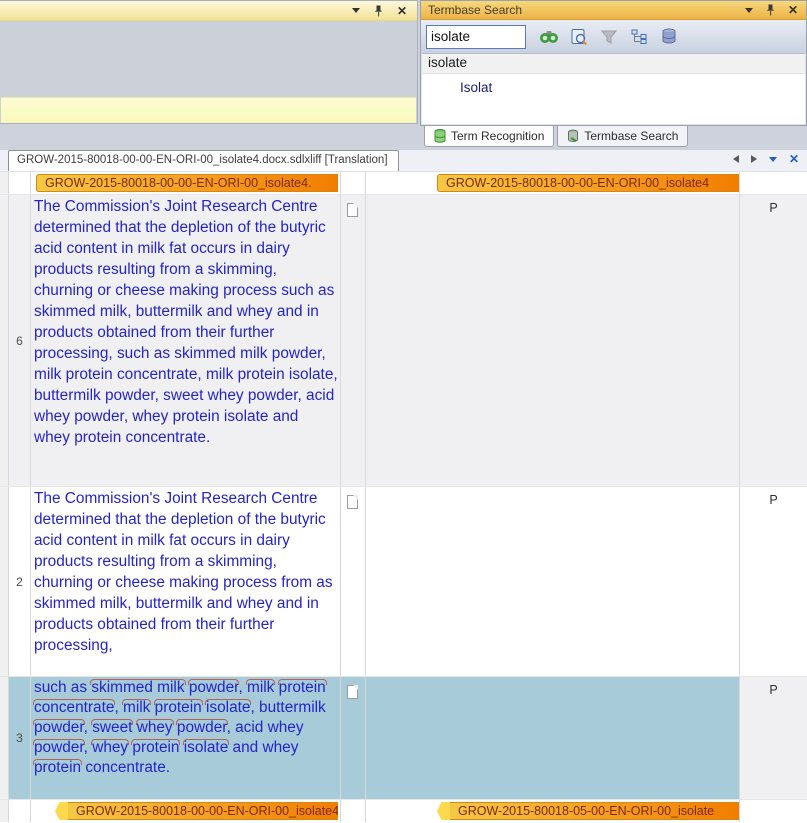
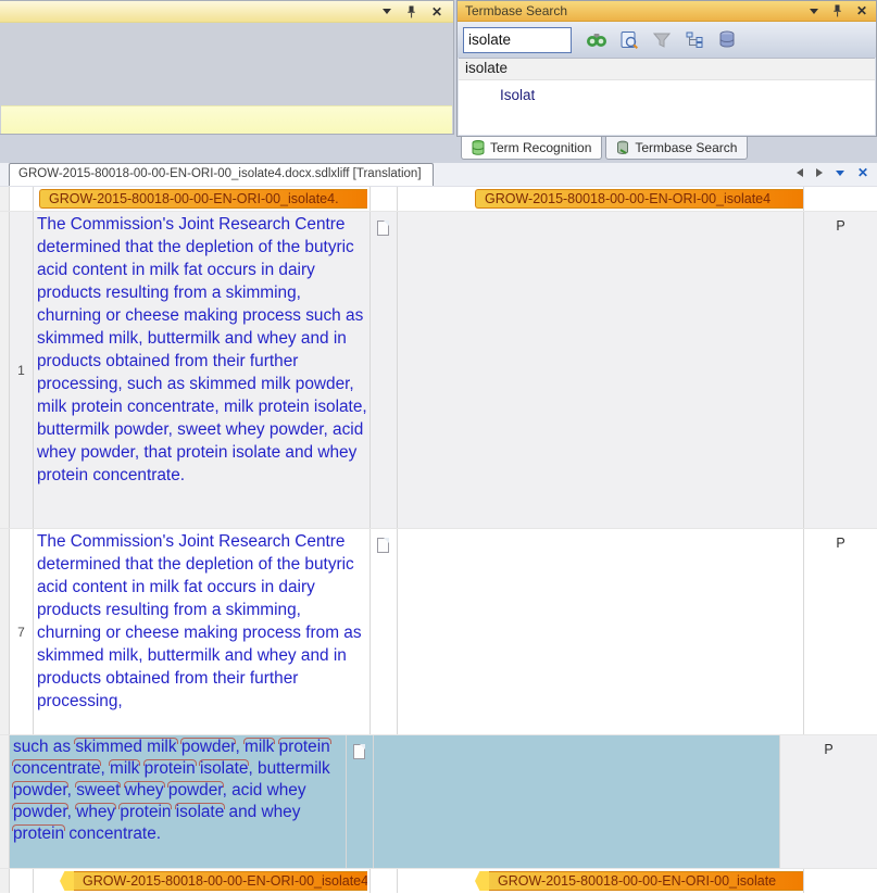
  ✕
  Termbase Search
  ✕
  isolate
  isolate
  Isolat
  Term Recognition
  Termbase Search
  GROW-2015-80018-00-00-EN-ORI-00_isolate4.docx.sdlxliff [Translation]
  ✕
  GROW-2015-80018-00-00-EN-ORI-00_isolate4.
  GROW-2015-80018-00-00-EN-ORI-00_isolate4
- 6
+ 1
- The Commission's Joint Research Centre determined that the depletion of the butyric acid content in milk fat occurs in dairy products resulting from a skimming, churning or cheese making process such as skimmed milk, buttermilk and whey and in products obtained from their further processing, such as skimmed milk powder, milk protein concentrate, milk protein isolate, buttermilk powder, sweet whey powder, acid whey powder, whey protein isolate and whey protein concentrate.
+ The Commission's Joint Research Centre determined that the depletion of the butyric acid content in milk fat occurs in dairy products resulting from a skimming, churning or cheese making process such as skimmed milk, buttermilk and whey and in products obtained from their further processing, such as skimmed milk powder, milk protein concentrate, milk protein isolate, buttermilk powder, sweet whey powder, acid whey powder, that protein isolate and whey protein concentrate.
  P
- 2
+ 7
  The Commission's Joint Research Centre determined that the depletion of the butyric acid content in milk fat occurs in dairy products resulting from a skimming, churning or cheese making process from as skimmed milk, buttermilk and whey and in products obtained from their further processing,
  P
- 3
  such as skimmed milk powder, milk protein concentrate, milk protein isolate, buttermilk powder, sweet whey powder, acid whey powder, whey protein isolate and whey protein concentrate.
  P
  GROW-2015-80018-00-00-EN-ORI-00_isolate4
- GROW-2015-80018-05-00-EN-ORI-00_isolate
+ GROW-2015-80018-00-00-EN-ORI-00_isolate
